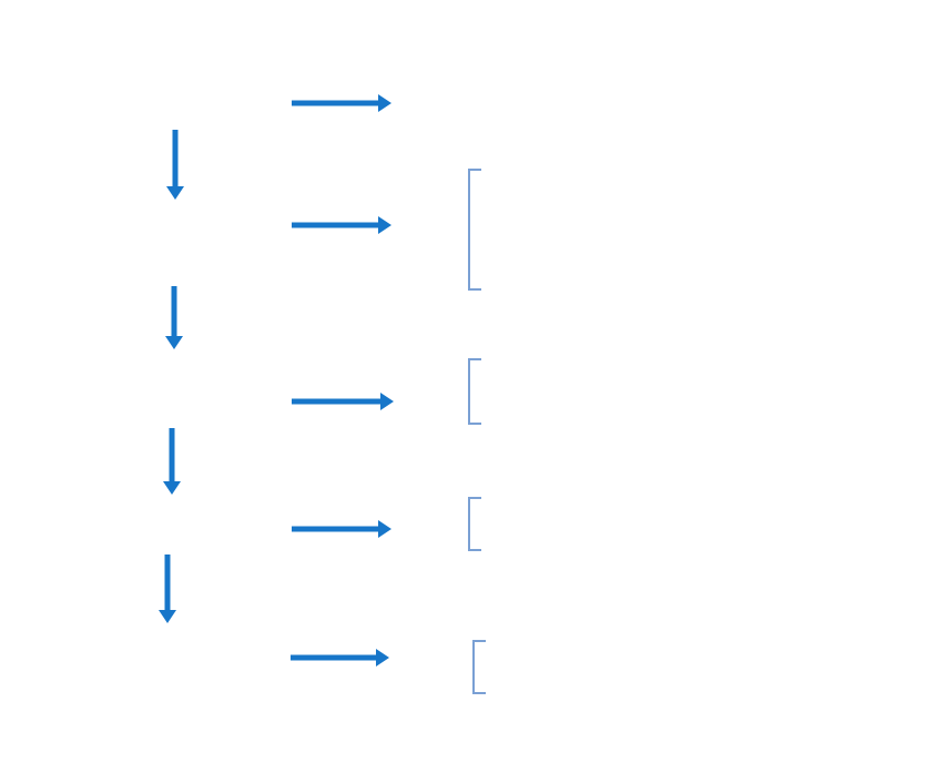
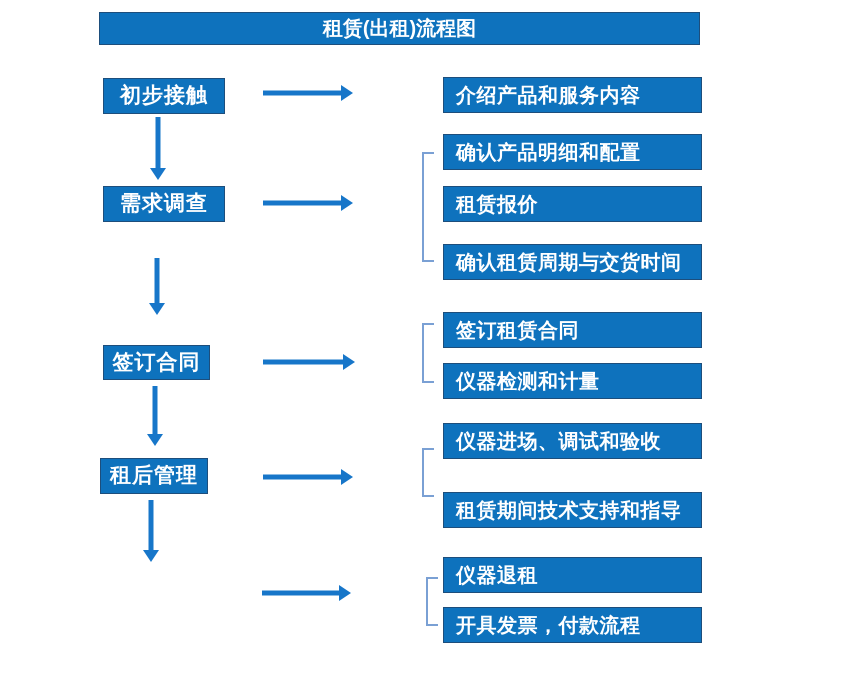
+ 租赁(出租)流程图
+ 初步接触
+ 需求调查
+ 签订合同
+ 租后管理
+ 介绍产品和服务内容
+ 确认产品明细和配置
+ 租赁报价
+ 确认租赁周期与交货时间
+ 签订租赁合同
+ 仪器检测和计量
+ 仪器进场、调试和验收
+ 租赁期间技术支持和指导
+ 仪器退租
+ 开具发票，付款流程
